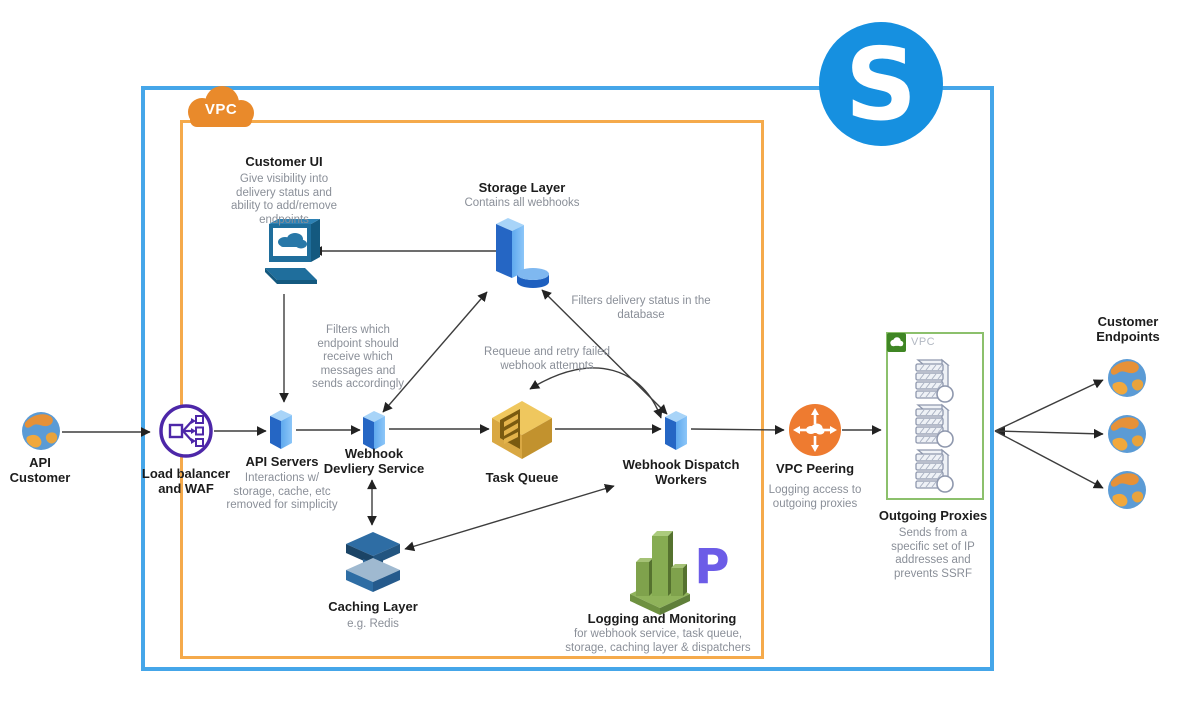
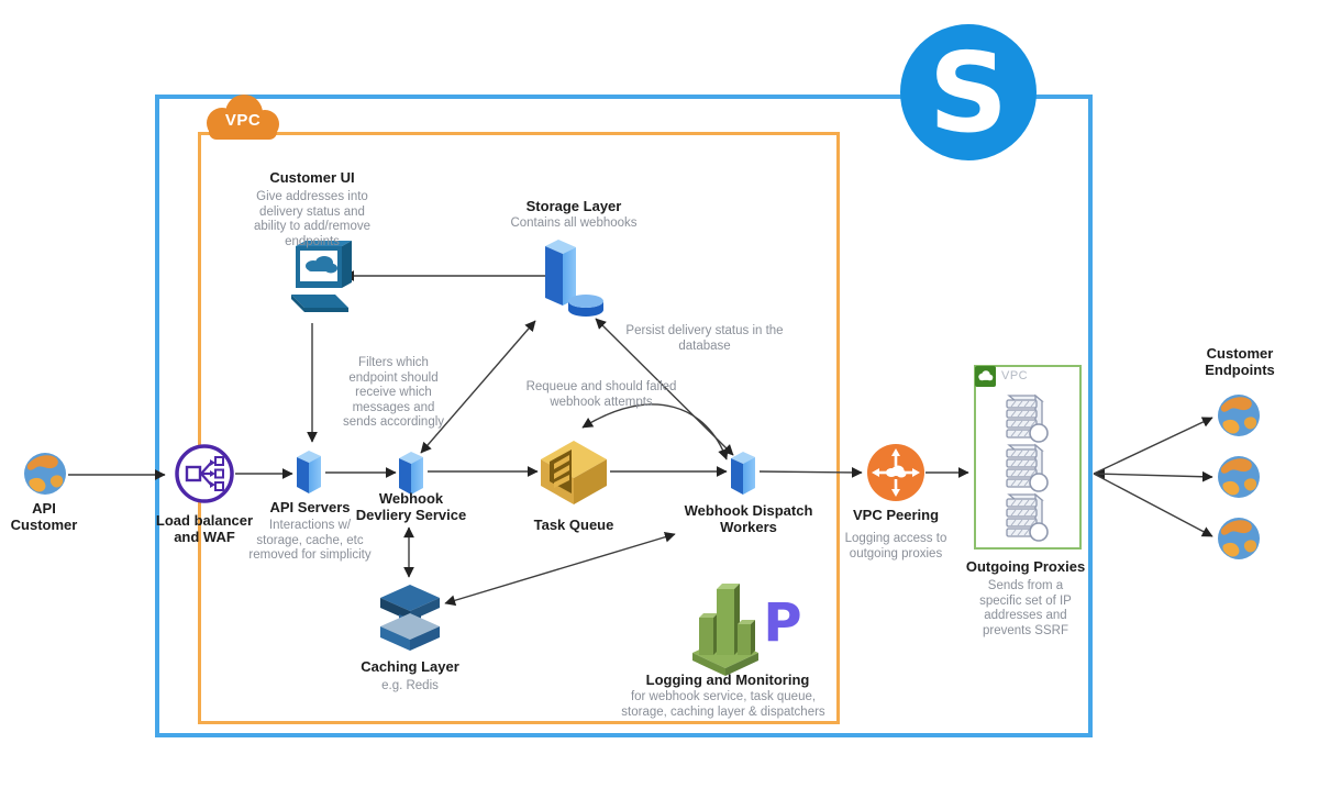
  S
  P
  VPC
  VPC
  API Customer
  Load balancer and WAF
  API Servers
  Interactions w/ storage, cache, etc removed for simplicity
  Customer UI
- Give visibility into delivery status and ability to add/remove endpoints
+ Give addresses into delivery status and ability to add/remove endpoints
  Storage Layer
  Contains all webhooks
  Webhook Devliery Service
  Task Queue
  Webhook Dispatch Workers
  Caching Layer
  e.g. Redis
  Logging and Monitoring
  for webhook service, task queue, storage, caching layer & dispatchers
  VPC Peering
  Logging access to outgoing proxies
  Outgoing Proxies
  Sends from a specific set of IP addresses and prevents SSRF
  Customer Endpoints
  Filters which endpoint should receive which messages and sends accordingly
- Requeue and retry failed webhook attempts
+ Requeue and should failed webhook attempts
- Filters delivery status in the database
+ Persist delivery status in the database
